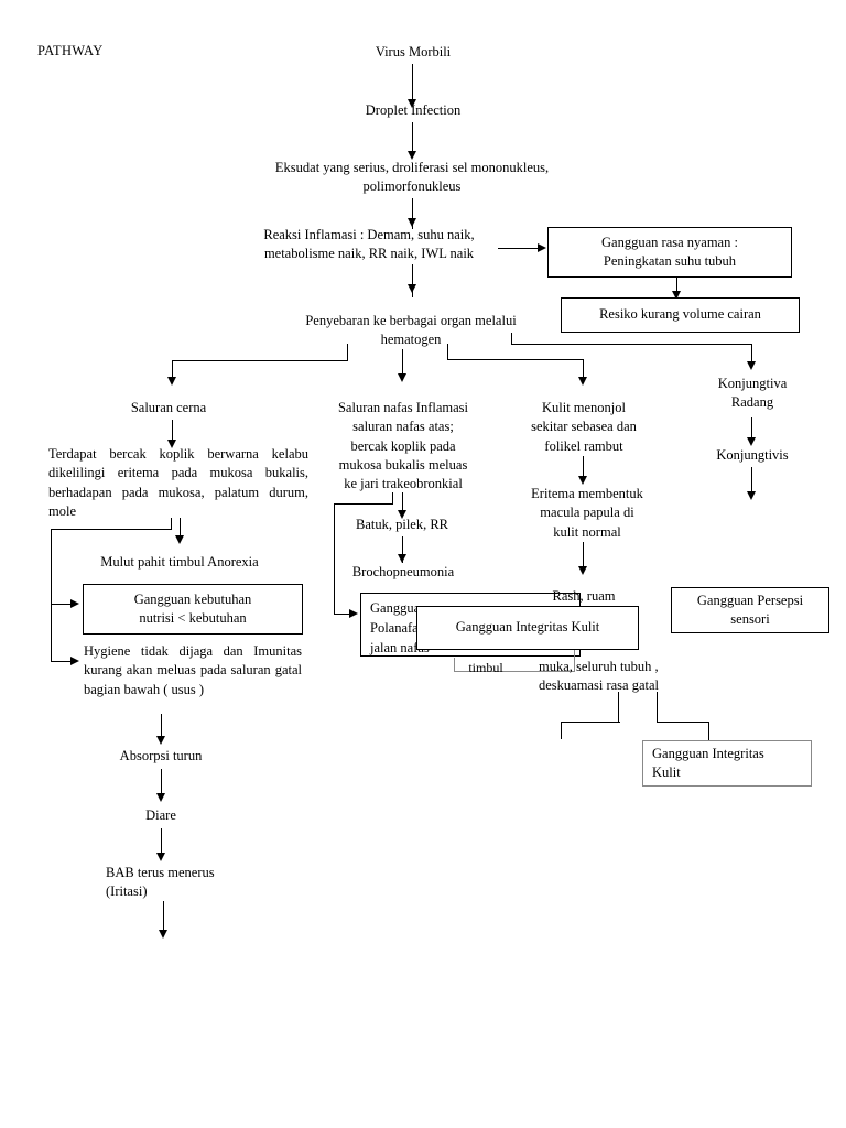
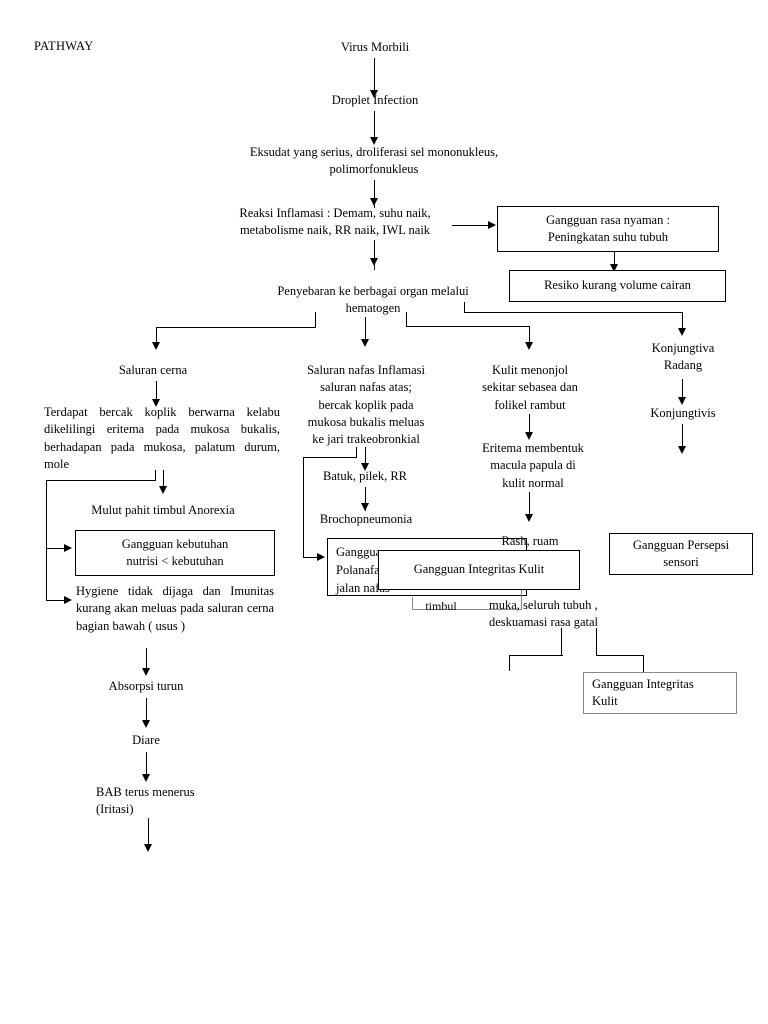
  PATHWAY
  Virus Morbili
  Droplet Infection
  Eksudat yang serius, droliferasi sel mononukleus,
  polimorfonukleus
  Reaksi Inflamasi : Demam, suhu naik,
  metabolisme naik, RR naik, IWL naik
  Gangguan rasa nyaman :
  Peningkatan suhu tubuh
  Resiko kurang volume cairan
  Penyebaran ke berbagai organ melalui
  hematogen
  Saluran cerna
  Terdapat bercak koplik berwarna kelabu dikelilingi eritema pada mukosa bukalis, berhadapan pada mukosa, palatum durum, mole
  Mulut pahit timbul Anorexia
  Gangguan kebutuhan
  nutrisi < kebutuhan
- Hygiene tidak dijaga dan Imunitas kurang akan meluas pada saluran gatal bagian bawah ( usus )
+ Hygiene tidak dijaga dan Imunitas kurang akan meluas pada saluran cerna bagian bawah ( usus )
  Absorpsi turun
  Diare
  BAB terus menerus
  (Iritasi)
  Saluran nafas Inflamasi
  saluran nafas atas;
  bercak koplik pada
  mukosa bukalis meluas
  ke jari trakeobronkial
  Batuk, pilek, RR
  Brochopneumonia
  Ganggu
  Polanafa
  jalan na
  Kulit menonjol
  sekitar sebasea dan
  folikel rambut
  Eritema membentuk
  macula papula di
  kulit normal
  Rash, ruam
  timbul
  muka, seluruh tubuh ,
  deskuamasi rasa gatal
  Konjungtiva
  Radang
  Konjungtivis
  Gangguan Integritas Kulit
  Gangguan Persepsi
  sensori
  Gangguan Integritas
  Kulit
